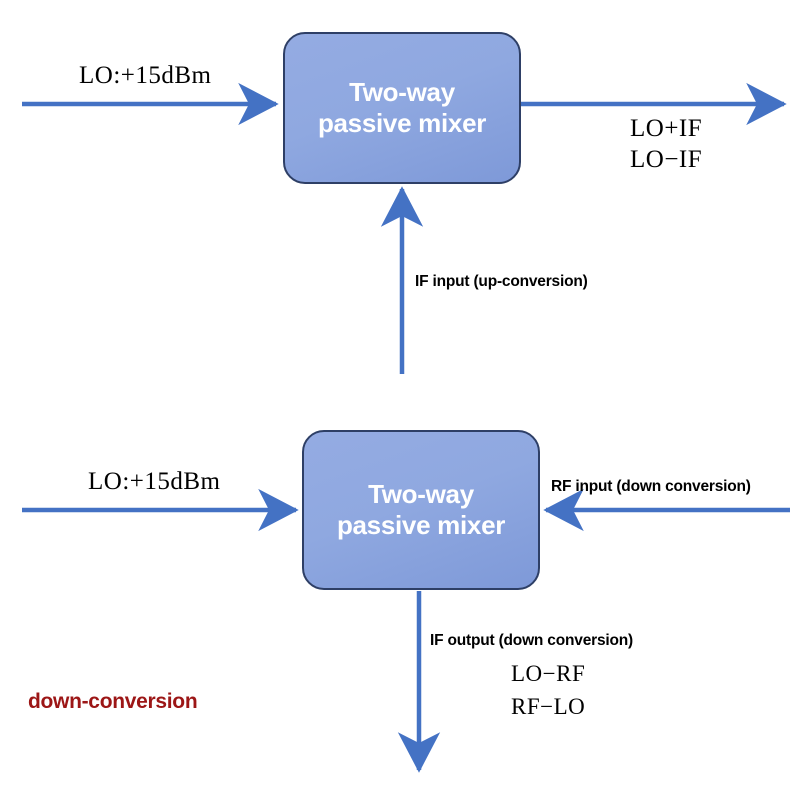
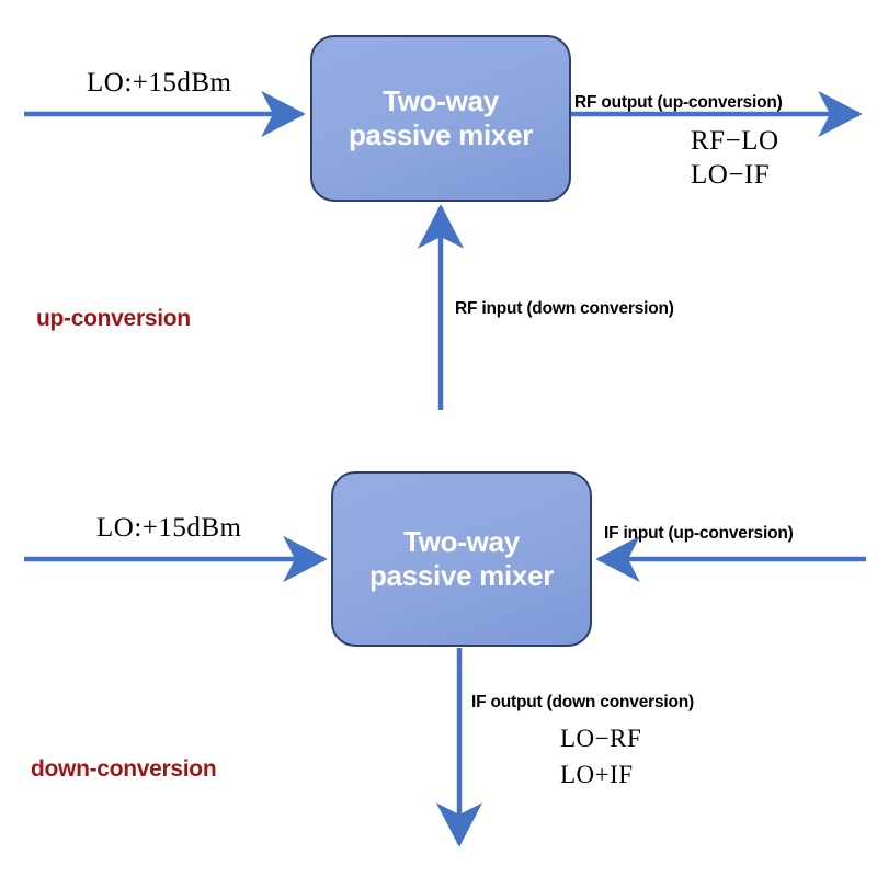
  Two-way
  passive mixer
  LO:+15dBm
+ RF output (up-conversion)
- LO+IF
+ RF−LO
  LO−IF
- IF input (up-conversion)
+ RF input (down conversion)
+ up-conversion
  Two-way
  passive mixer
  LO:+15dBm
- RF input (down conversion)
+ IF input (up-conversion)
  IF output (down conversion)
  LO−RF
- RF−LO
+ LO+IF
  down-conversion
